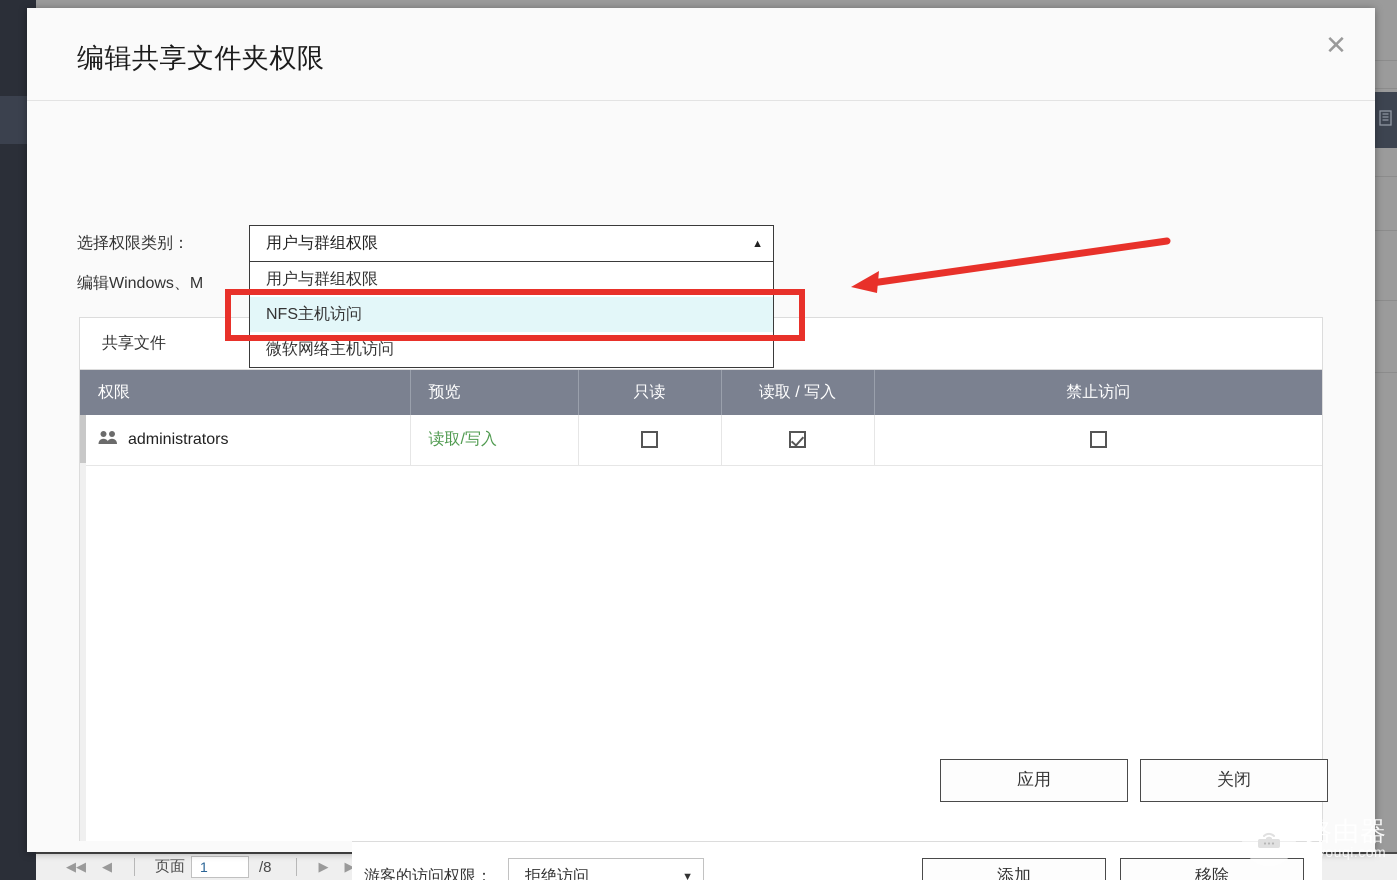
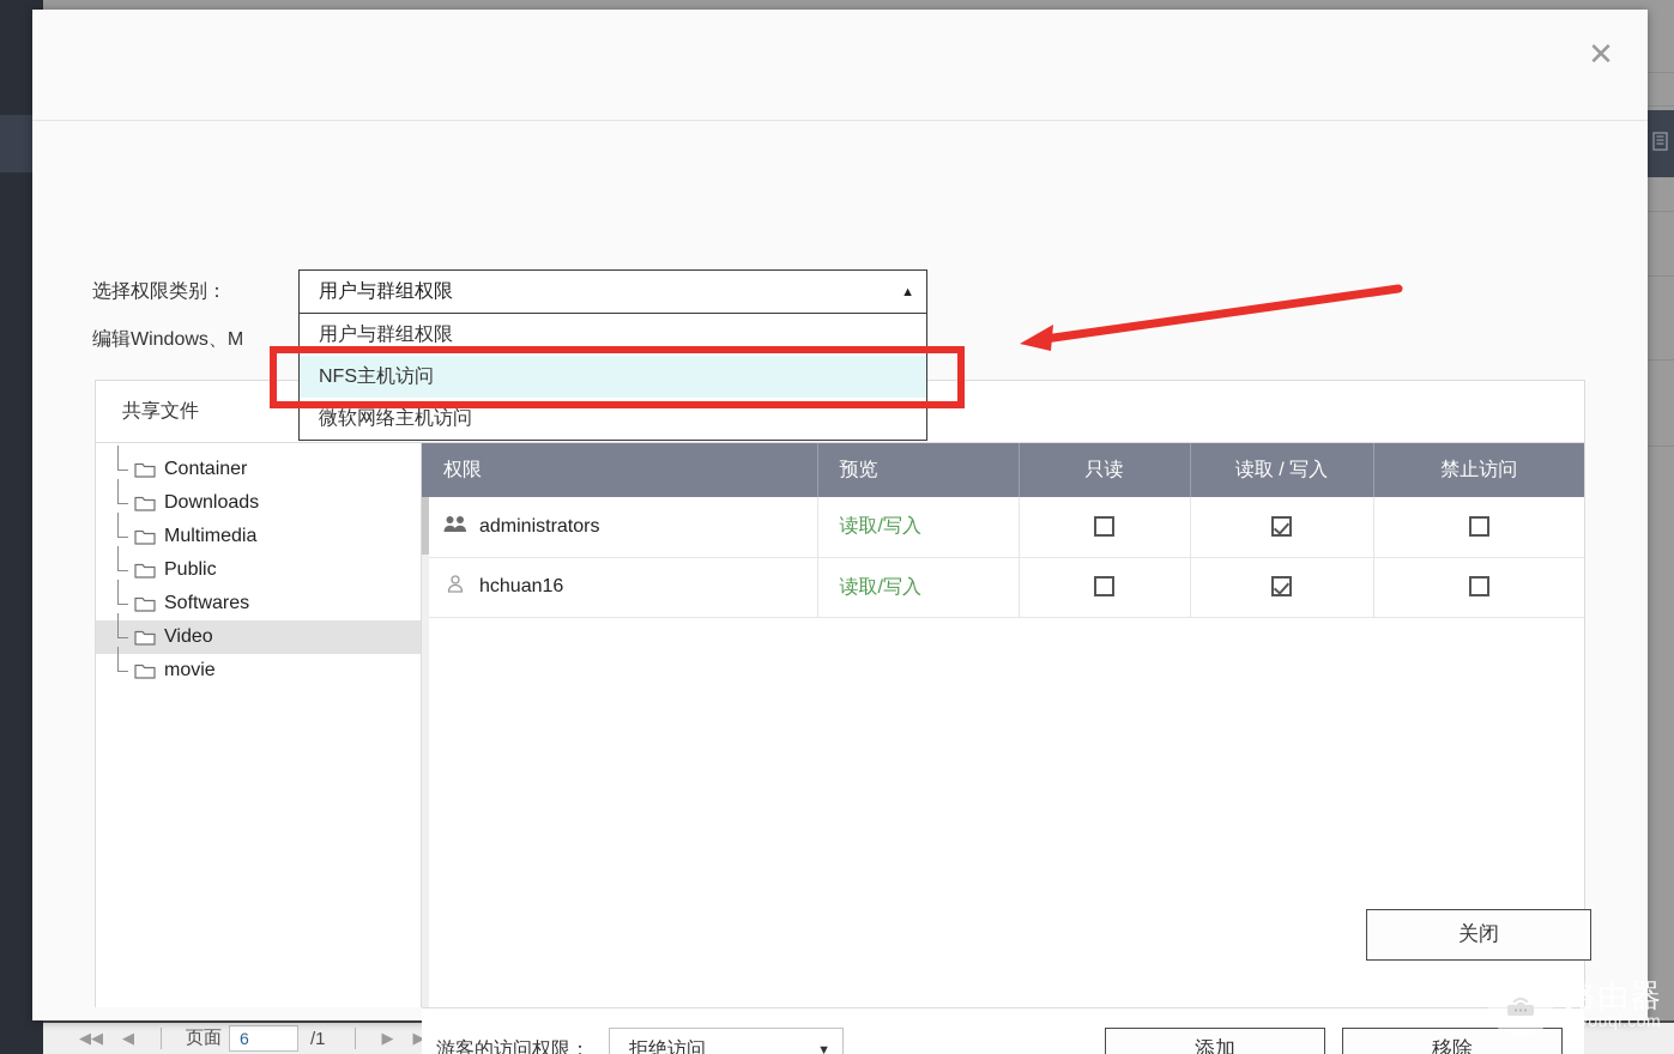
  ◀◀
  ◀
  页面
- 1
+ 6
- /8
+ /1
  ▶
- 编辑共享文件夹权限
  ✕
  选择权限类别：
  编辑Windows、M
  用户与群组权限
  ▲
  用户与群组权限
  NFS主机访问
  微软网络主机访问
  共享文件
+ Container
+ Downloads
+ Multimedia
+ Public
+ Softwares
+ Video
+ movie
  权限	预览	只读	读取 / 写入	禁止访问
  administrators	读取/写入
+ hchuan16	读取/写入
  游客的访问权限：
  拒绝访问
  ▼
  添加
  移除
- 应用
  关闭
  路由器
  luyouqi.com
